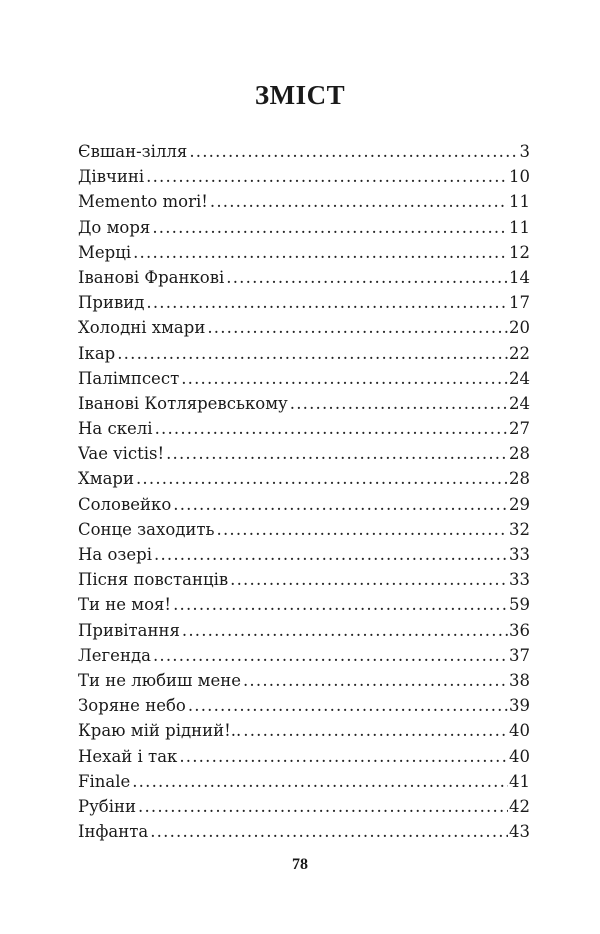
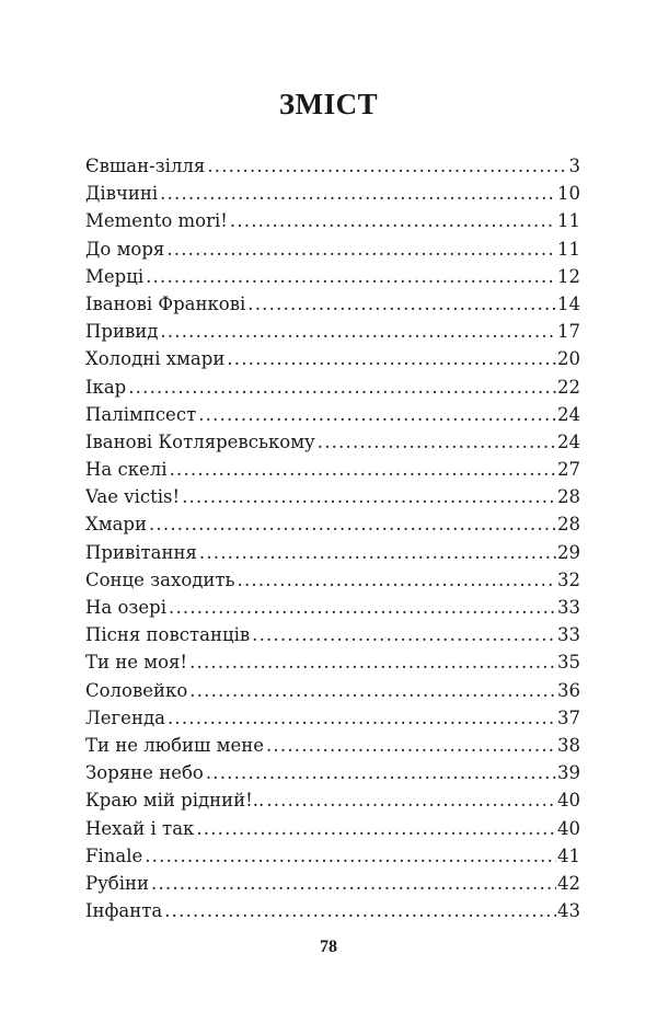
  ЗМІСТ
  Євшан-зілля
  3
  Дівчині
  10
  Memento mori!
  11
  До моря
  11
  Мерці
  12
  Іванові Франкові
  14
  Привид
  17
  Холодні хмари
  20
  Ікар
  22
  Палімпсест
  24
  Іванові Котляревському
  24
  На скелі
  27
  Vae victis!
  28
  Хмари
  28
- Соловейко
+ Привітання
  29
  Сонце заходить
  32
  На озері
  33
  Пісня повстанців
  33
  Ти не моя!
- 59
+ 35
- Привітання
+ Соловейко
  36
  Легенда
  37
  Ти не любиш мене
  38
  Зоряне небо
  39
  Краю мій рідний!..
  40
  Нехай і так
  40
  Finale
  41
  Рубіни
  42
  Інфанта
  43
  78
